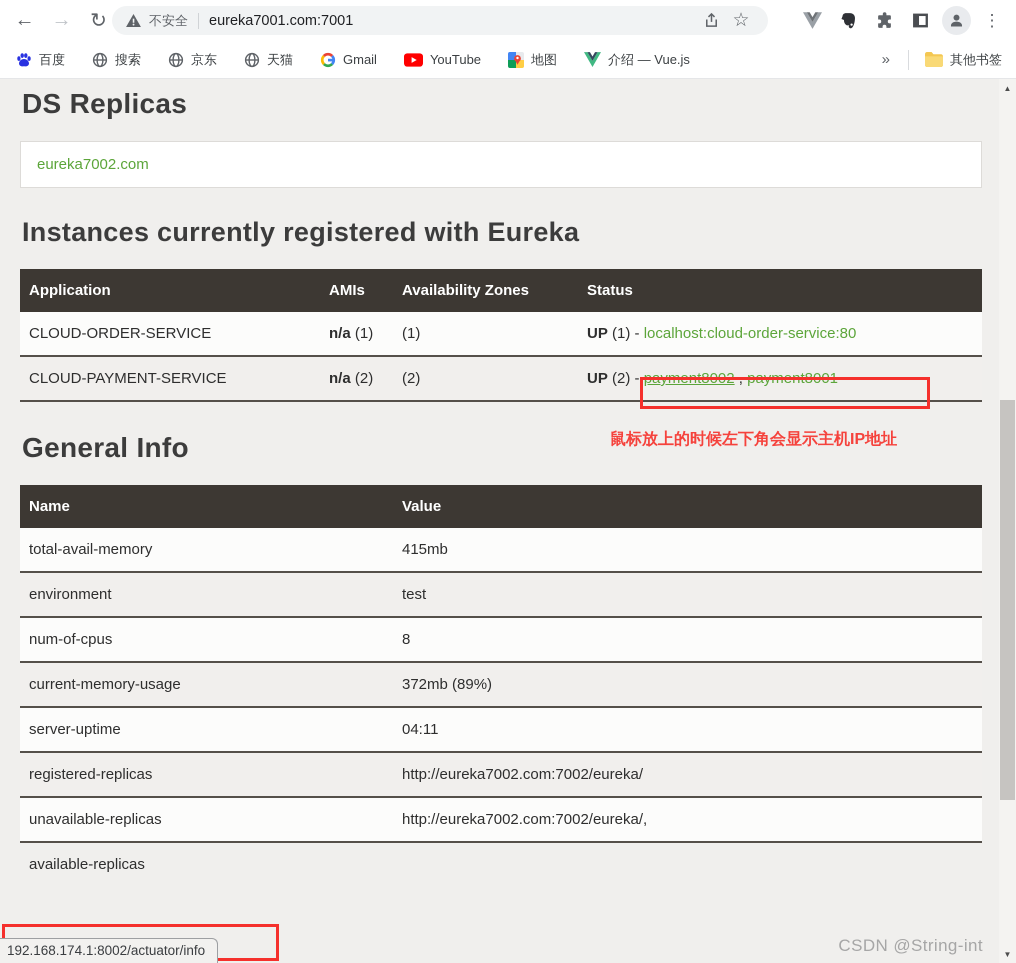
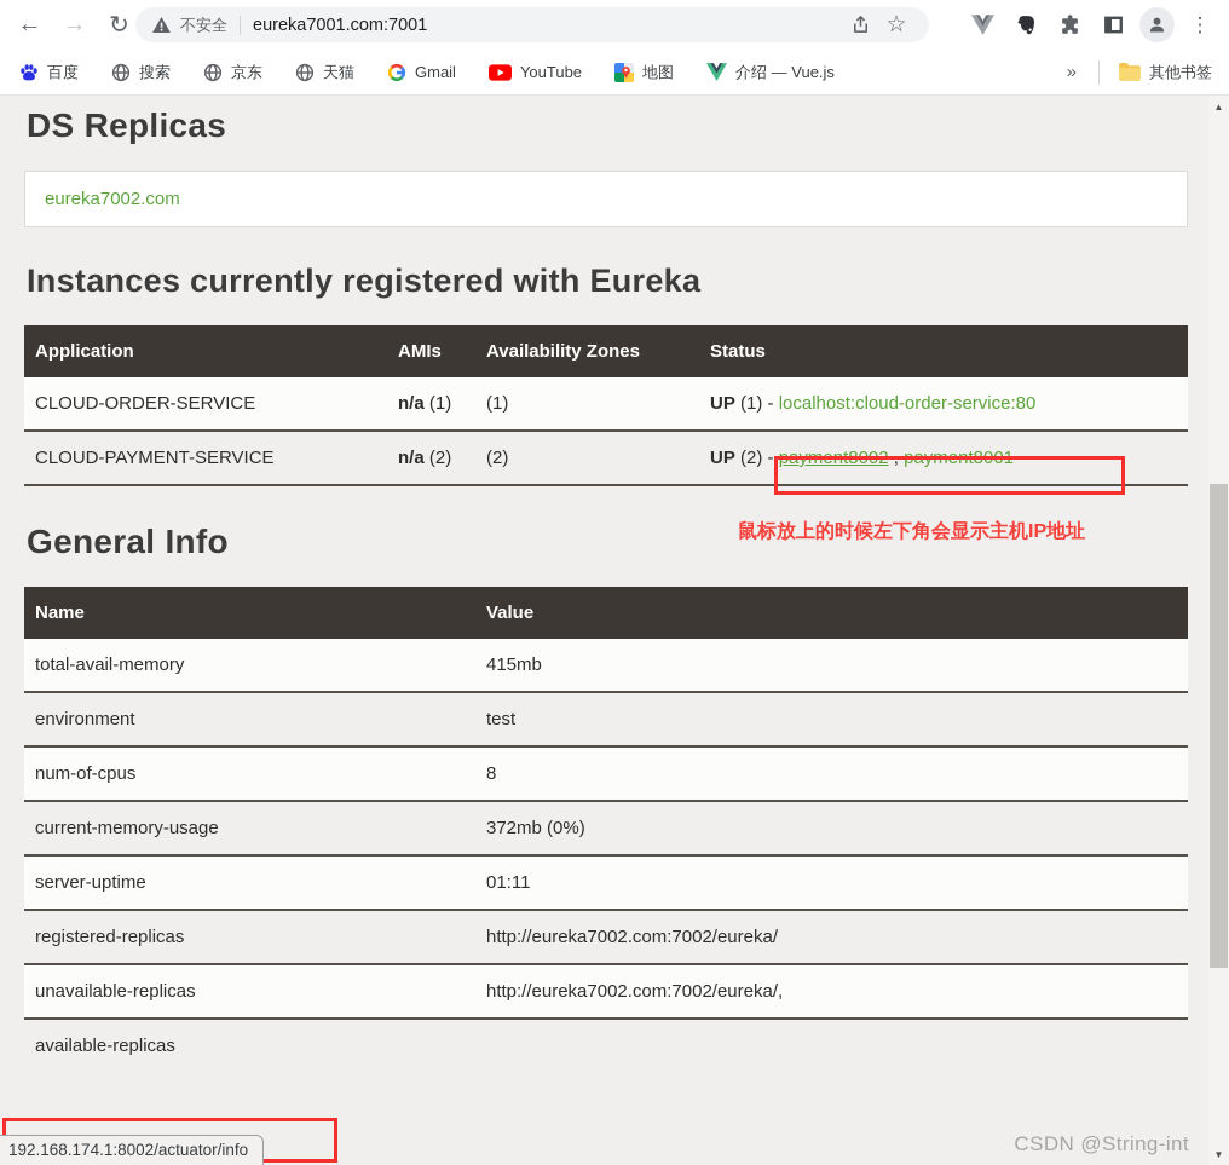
  ←
  →
  ↻
  不安全
  eureka7001.com:7001
  ☆
  ⋮
  百度
  搜索
  京东
  天猫
  Gmail
  YouTube
  地图
  介绍 — Vue.js
  »
  其他书签
  DS Replicas
  eureka7002.com
  Instances currently registered with Eureka
  Application	AMIs	Availability Zones	Status
  CLOUD-ORDER-SERVICE	n/a (1)	(1)	UP (1) - localhost:cloud-order-service:80
  CLOUD-PAYMENT-SERVICE	n/a (2)	(2)	UP (2) - payment8002 , payment8001
  General Info
  Name	Value
  total-avail-memory	415mb
  environment	test
  num-of-cpus	8
- current-memory-usage	372mb (89%)
+ current-memory-usage	372mb (0%)
- server-uptime	04:11
+ server-uptime	01:11
  registered-replicas	http://eureka7002.com:7002/eureka/
  unavailable-replicas	http://eureka7002.com:7002/eureka/,
  available-replicas
  鼠标放上的时候左下角会显示主机IP地址
  192.168.174.1:8002/actuator/info
  CSDN @String-int
  ▲
  ▼
